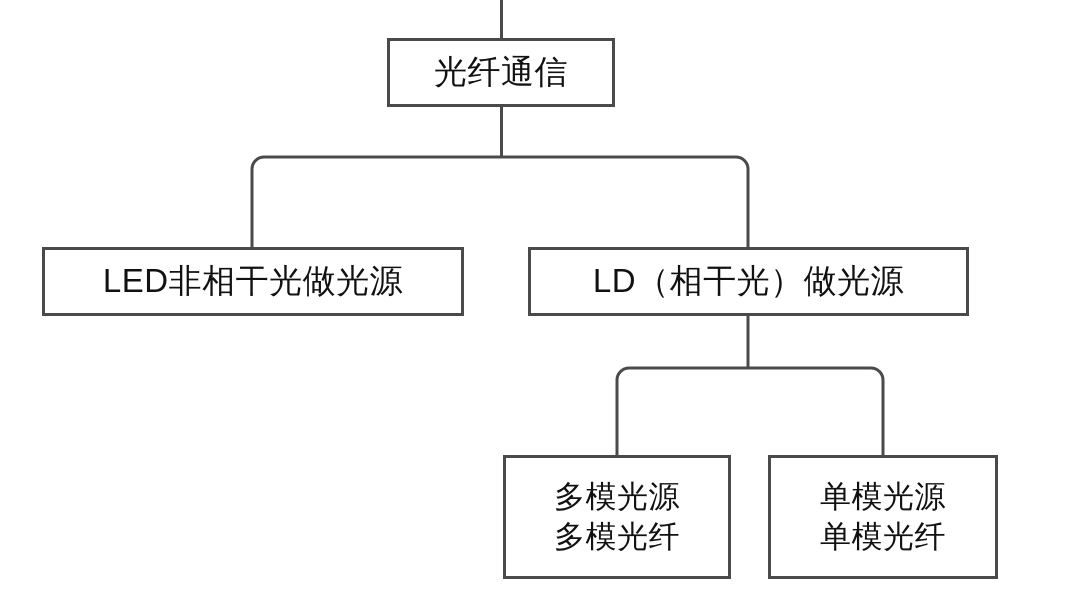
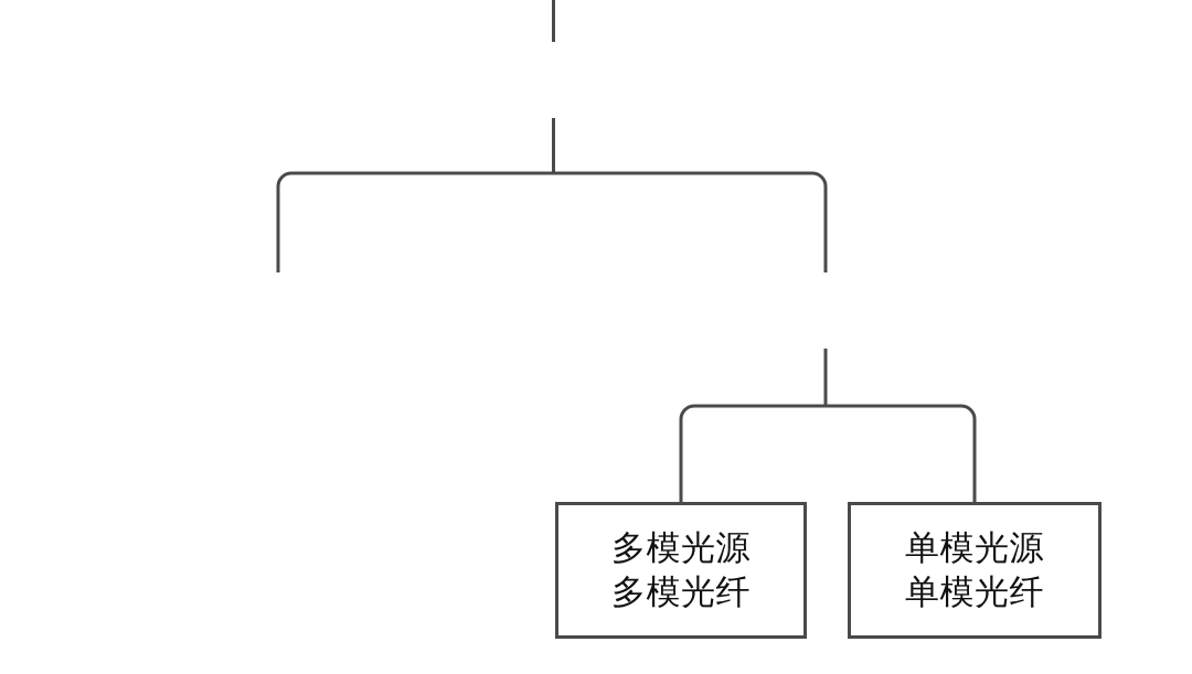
- 光纤通信
- LED非相干光做光源
- LD（相干光）做光源
  多模光源
  多模光纤
  单模光源
  单模光纤
